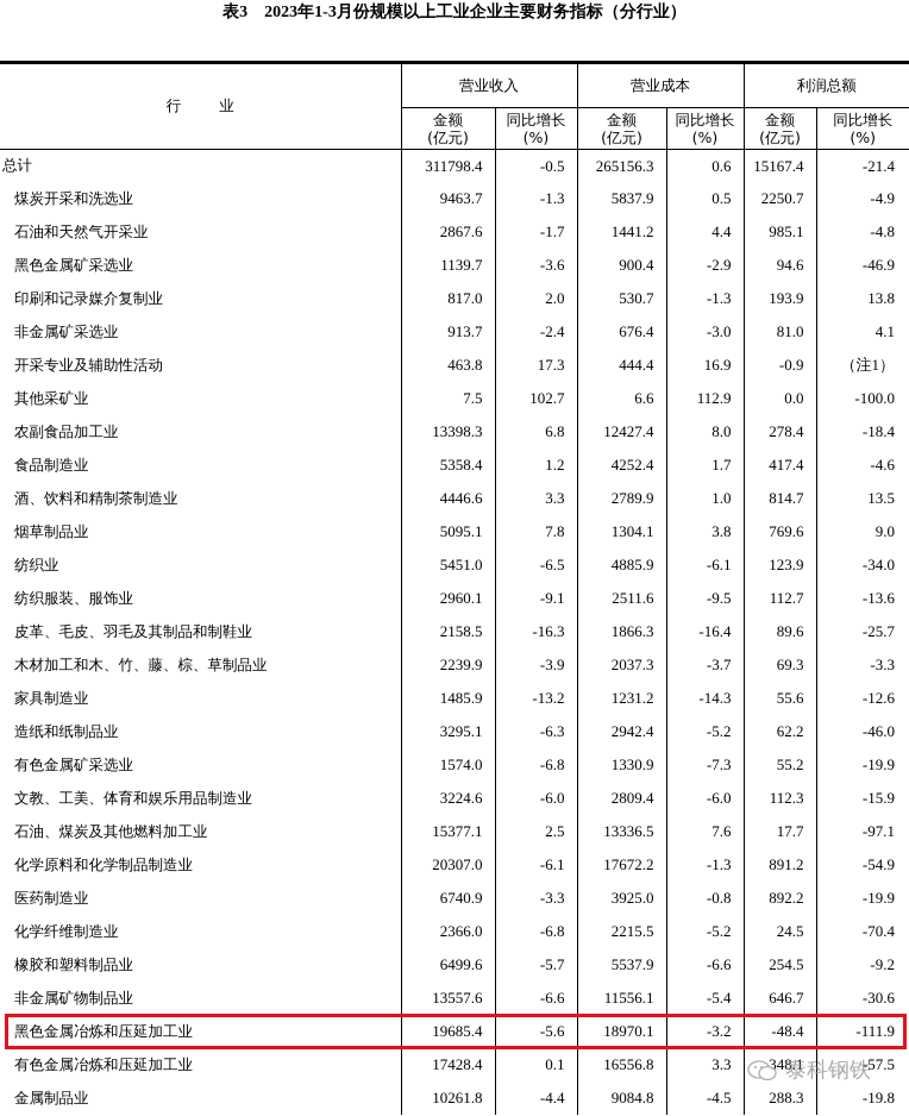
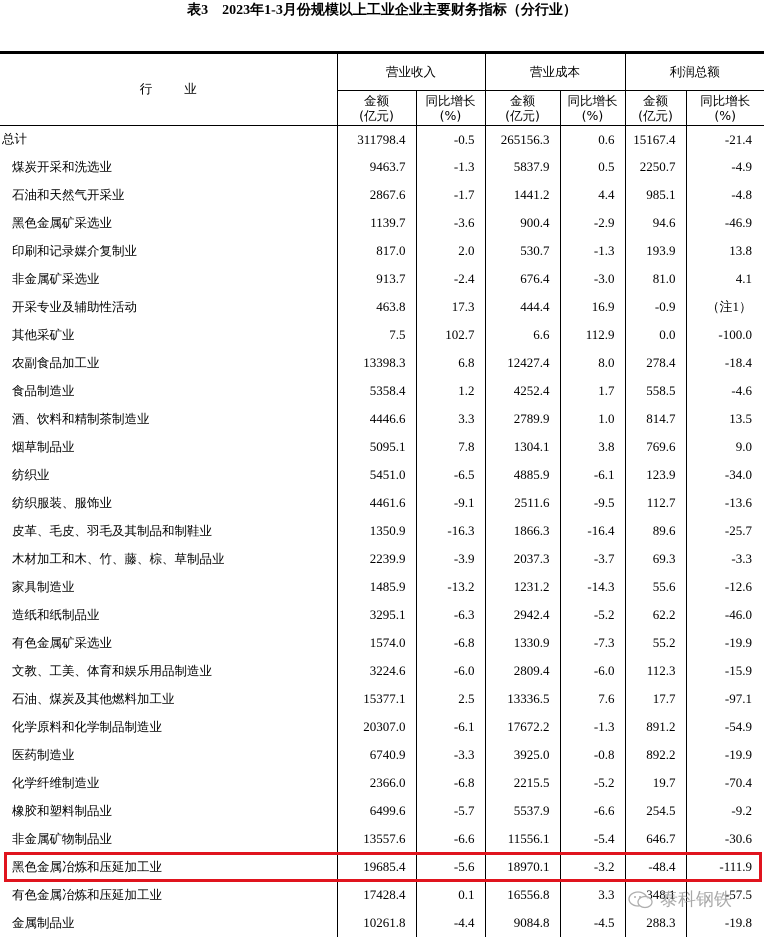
  表3 2023年1-3月份规模以上工业企业主要财务指标（分行业）
  行 业	营业收入	营业成本	利润总额
  金额(亿元)	同比增长(%)	金额(亿元)	同比增长(%)	金额(亿元)	同比增长(%)
  总计	311798.4	-0.5	265156.3	0.6	15167.4	-21.4
  煤炭开采和洗选业	9463.7	-1.3	5837.9	0.5	2250.7	-4.9
  石油和天然气开采业	2867.6	-1.7	1441.2	4.4	985.1	-4.8
  黑色金属矿采选业	1139.7	-3.6	900.4	-2.9	94.6	-46.9
  印刷和记录媒介复制业	817.0	2.0	530.7	-1.3	193.9	13.8
  非金属矿采选业	913.7	-2.4	676.4	-3.0	81.0	4.1
  开采专业及辅助性活动	463.8	17.3	444.4	16.9	-0.9	（注1）
  其他采矿业	7.5	102.7	6.6	112.9	0.0	-100.0
  农副食品加工业	13398.3	6.8	12427.4	8.0	278.4	-18.4
- 食品制造业	5358.4	1.2	4252.4	1.7	417.4	-4.6
+ 食品制造业	5358.4	1.2	4252.4	1.7	558.5	-4.6
  酒、饮料和精制茶制造业	4446.6	3.3	2789.9	1.0	814.7	13.5
  烟草制品业	5095.1	7.8	1304.1	3.8	769.6	9.0
  纺织业	5451.0	-6.5	4885.9	-6.1	123.9	-34.0
- 纺织服装、服饰业	2960.1	-9.1	2511.6	-9.5	112.7	-13.6
+ 纺织服装、服饰业	4461.6	-9.1	2511.6	-9.5	112.7	-13.6
- 皮革、毛皮、羽毛及其制品和制鞋业	2158.5	-16.3	1866.3	-16.4	89.6	-25.7
+ 皮革、毛皮、羽毛及其制品和制鞋业	1350.9	-16.3	1866.3	-16.4	89.6	-25.7
  木材加工和木、竹、藤、棕、草制品业	2239.9	-3.9	2037.3	-3.7	69.3	-3.3
  家具制造业	1485.9	-13.2	1231.2	-14.3	55.6	-12.6
  造纸和纸制品业	3295.1	-6.3	2942.4	-5.2	62.2	-46.0
  有色金属矿采选业	1574.0	-6.8	1330.9	-7.3	55.2	-19.9
  文教、工美、体育和娱乐用品制造业	3224.6	-6.0	2809.4	-6.0	112.3	-15.9
  石油、煤炭及其他燃料加工业	15377.1	2.5	13336.5	7.6	17.7	-97.1
  化学原料和化学制品制造业	20307.0	-6.1	17672.2	-1.3	891.2	-54.9
  医药制造业	6740.9	-3.3	3925.0	-0.8	892.2	-19.9
- 化学纤维制造业	2366.0	-6.8	2215.5	-5.2	24.5	-70.4
+ 化学纤维制造业	2366.0	-6.8	2215.5	-5.2	19.7	-70.4
  橡胶和塑料制品业	6499.6	-5.7	5537.9	-6.6	254.5	-9.2
  非金属矿物制品业	13557.6	-6.6	11556.1	-5.4	646.7	-30.6
  黑色金属冶炼和压延加工业	19685.4	-5.6	18970.1	-3.2	-48.4	-111.9
  有色金属冶炼和压延加工业	17428.4	0.1	16556.8	3.3	348.1	-57.5
  金属制品业	10261.8	-4.4	9084.8	-4.5	288.3	-19.8
  泰科钢铁
